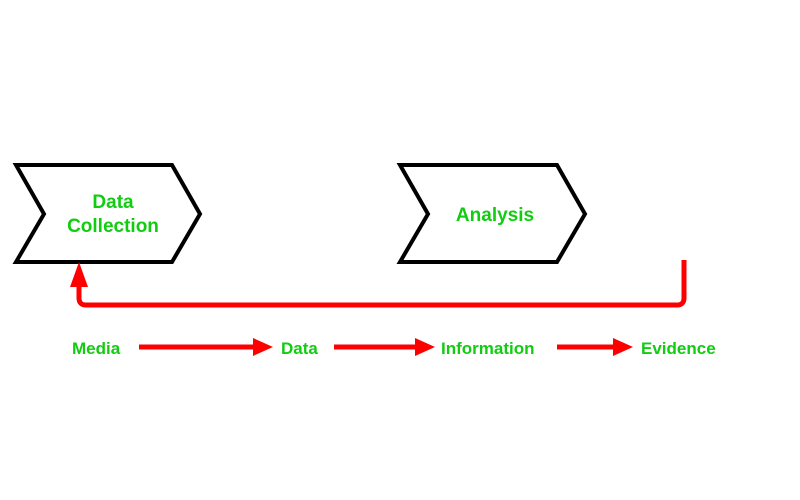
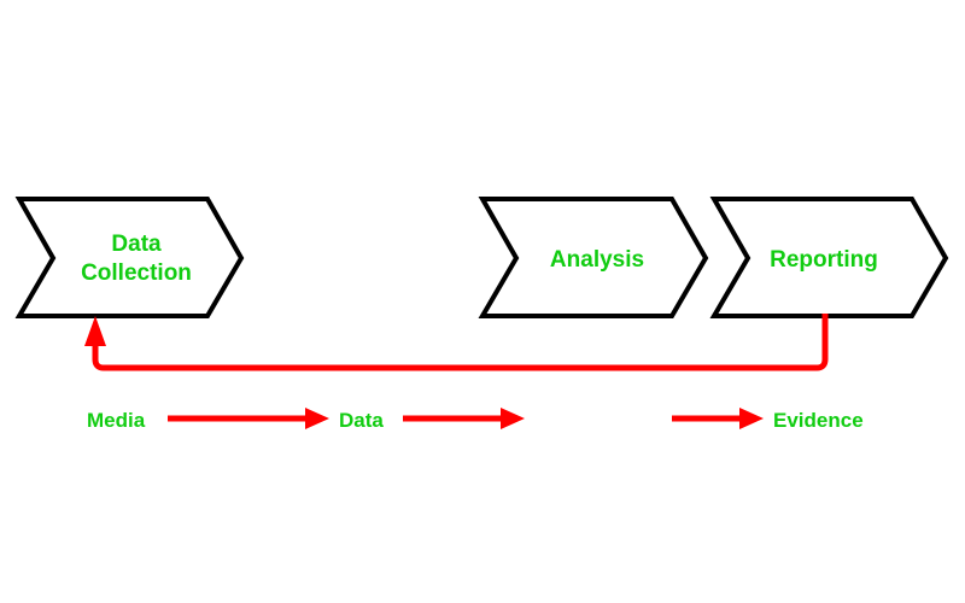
  Data
  Collection
  Analysis
+ Reporting
  Media
  Data
- Information
  Evidence
